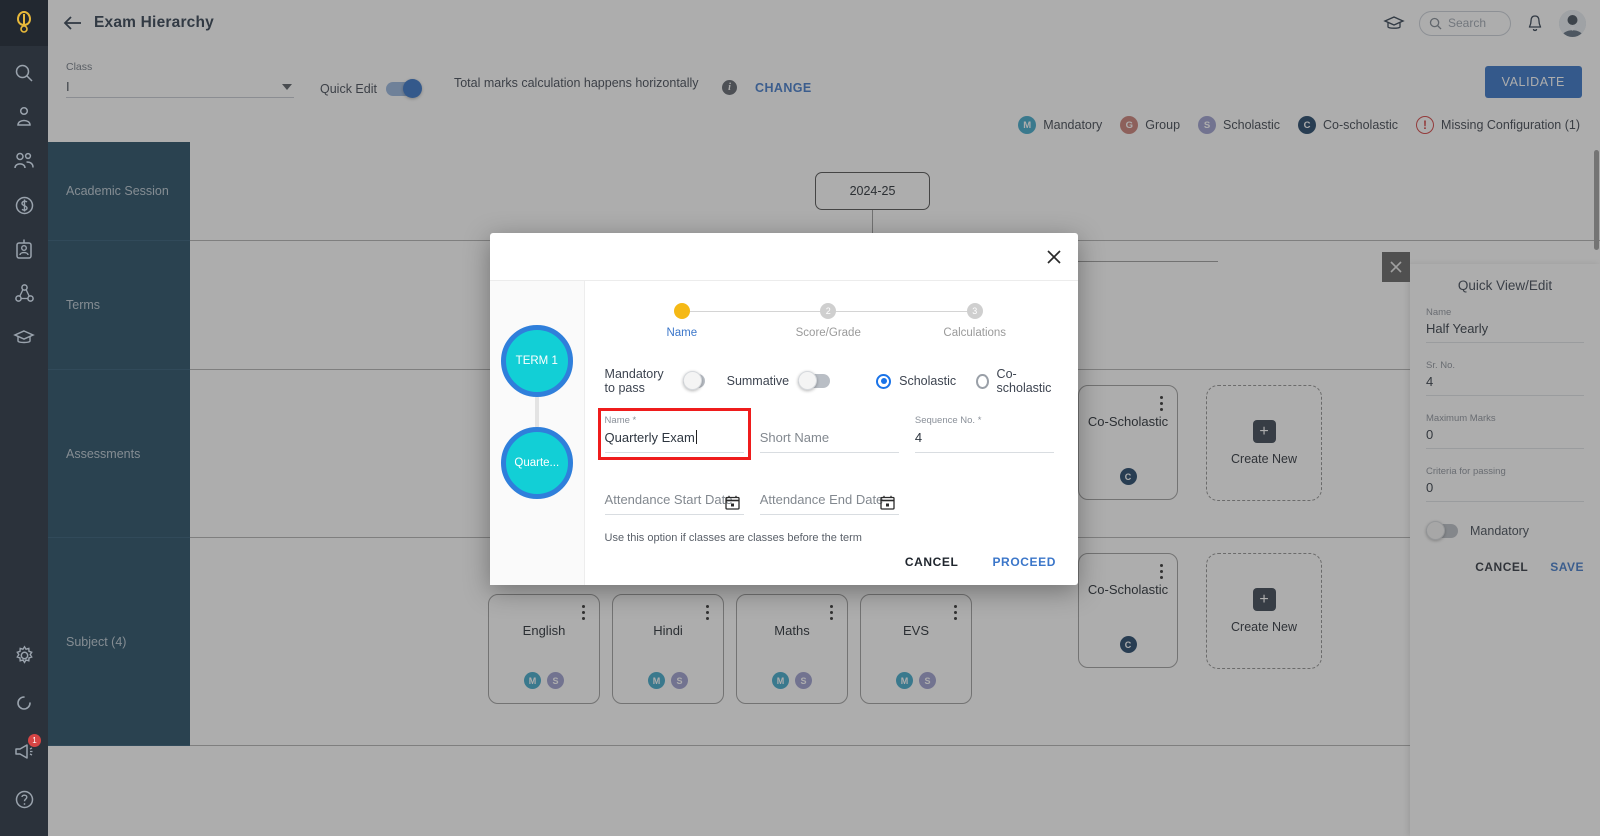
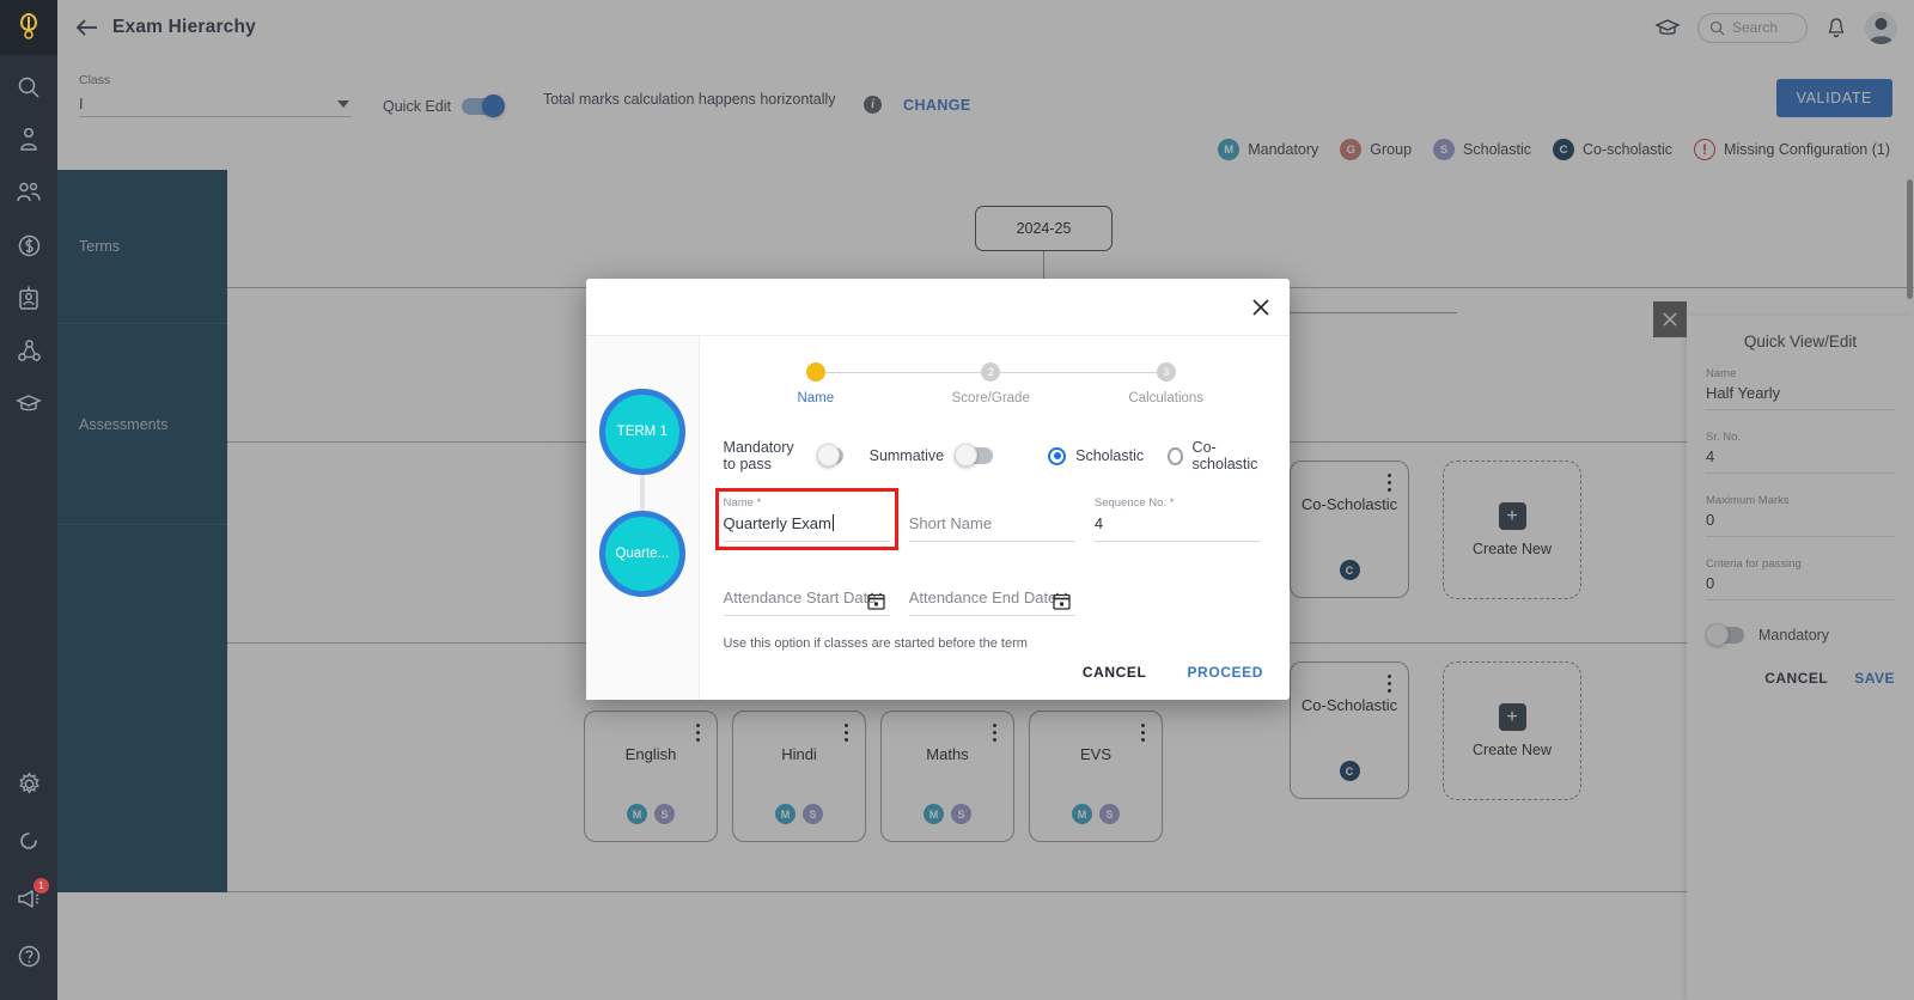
  1
  Exam Hierarchy
  Search
  Class
  I
  Quick Edit
  Total marks calculation happens horizontally i
  CHANGE
  VALIDATE
  M
  Mandatory
  G
  Group
  S
  Scholastic
  C
  Co-scholastic
  !
  Missing Configuration (1)
- Academic Session
  Terms
  Assessments
- Subject (4)
  2024-25
  Co-Scholastic
  C
  +
  Create New
  Co-Scholastic
  C
  +
  Create New
  English
  M
  S
  Hindi
  M
  S
  Maths
  M
  S
  EVS
  M
  S
  Quick View/Edit
  Name
  Half Yearly
  Sr. No.
  4
  Maximum Marks
  0
  Criteria for passing
  0
  Mandatory
  CANCEL
  SAVE
  TERM 1
  Quarte...
  Name
  2
  Score/Grade
  3
  Calculations
  Mandatory to pass
  Summative
  Scholastic
  Co-scholastic
  Name *
  Quarterly Exam
  Short Name
  Sequence No. *
  4
  Attendance Start Date
  Attendance End Date
- Use this option if classes are classes before the term
+ Use this option if classes are started before the term
  CANCEL
  PROCEED
